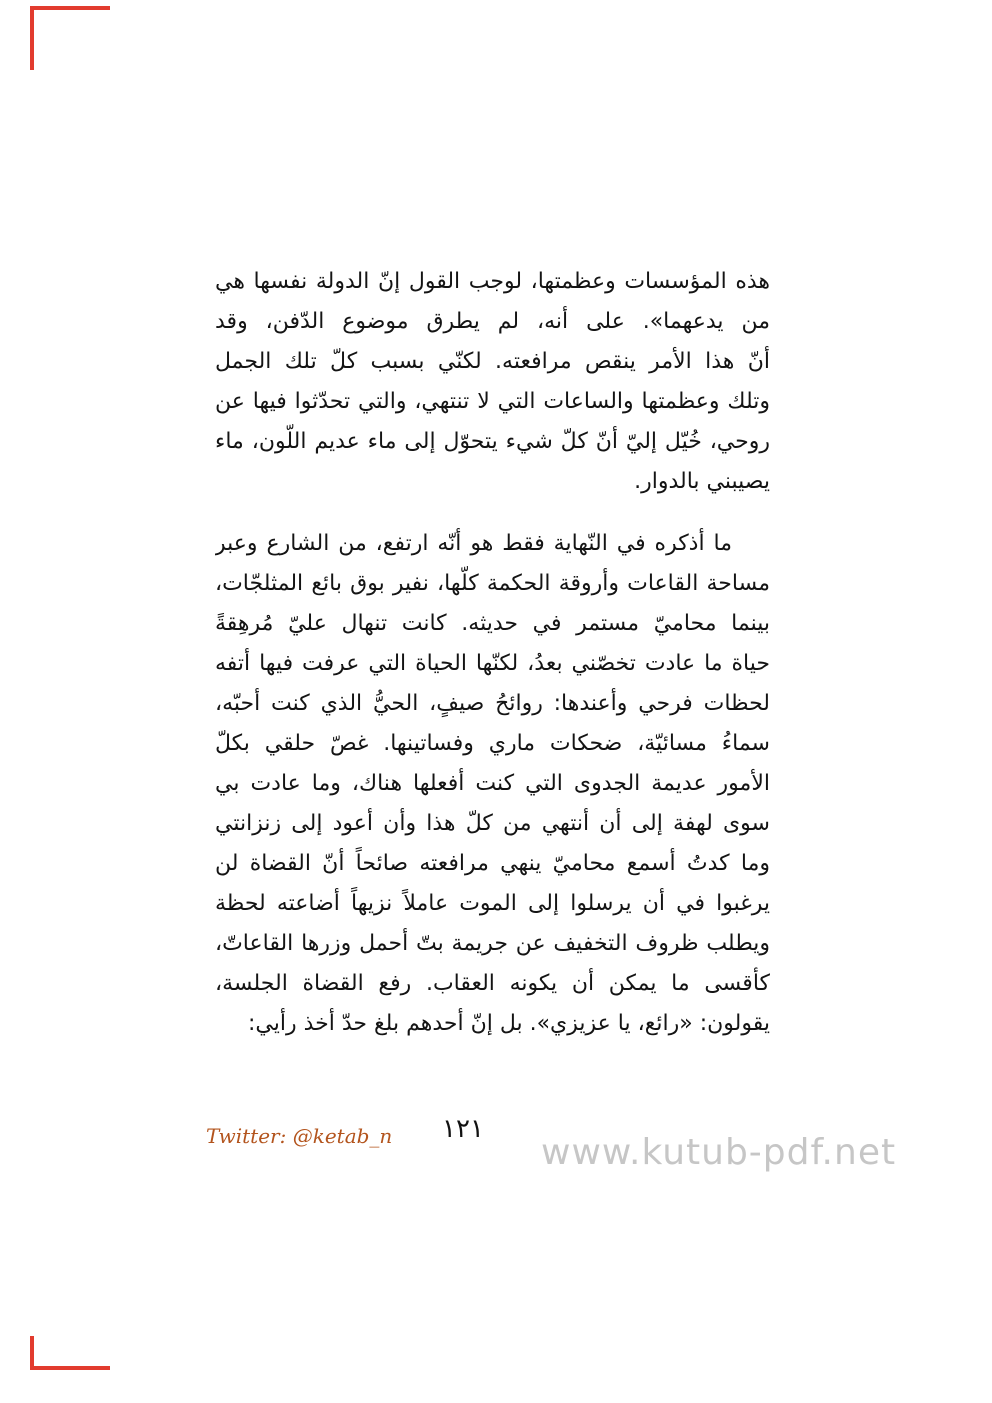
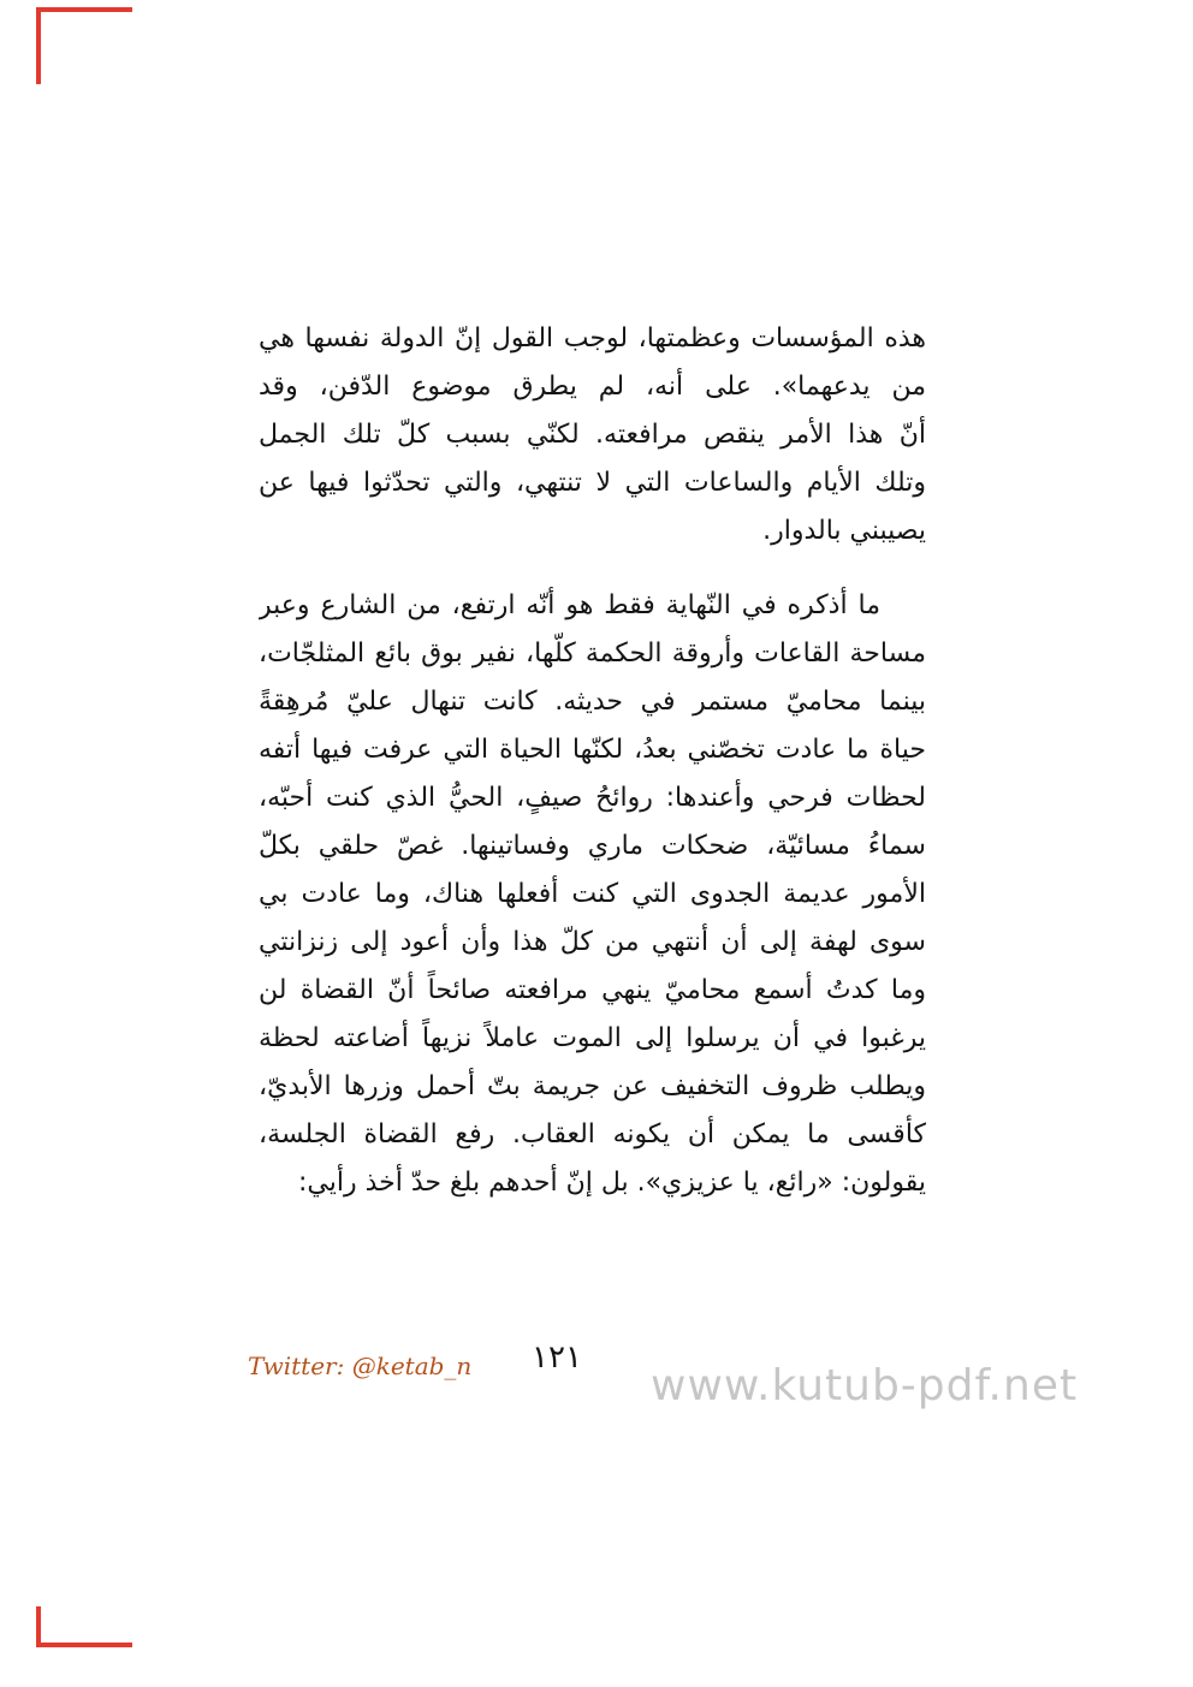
  هذه المؤسسات وعظمتها، لوجب القول إنّ الدولة نفسها هي
  من يدعهما». على أنه، لم يطرق موضوع الدّفن، وقد
  أنّ هذا الأمر ينقص مرافعته. لكنّي بسبب كلّ تلك الجمل
- وتلك وعظمتها والساعات التي لا تنتهي، والتي تحدّثوا فيها عن
+ وتلك الأيام والساعات التي لا تنتهي، والتي تحدّثوا فيها عن
- روحي، خُيّل إليّ أنّ كلّ شيء يتحوّل إلى ماء عديم اللّون، ماء
  يصيبني بالدوار.
  ما أذكره في النّهاية فقط هو أنّه ارتفع، من الشارع وعبر
  مساحة القاعات وأروقة الحكمة كلّها، نفير بوق بائع المثلجّات،
  بينما محاميّ مستمر في حديثه. كانت تنهال عليّ مُرهِقةً
  حياة ما عادت تخصّني بعدُ، لكنّها الحياة التي عرفت فيها أتفه
  لحظات فرحي وأعندها: روائحُ صيفٍ، الحيُّ الذي كنت أحبّه،
  سماءُ مسائيّة، ضحكات ماري وفساتينها. غصّ حلقي بكلّ
  الأمور عديمة الجدوى التي كنت أفعلها هناك، وما عادت بي
  سوى لهفة إلى أن أنتهي من كلّ هذا وأن أعود إلى زنزانتي
  وما كدتُ أسمع محاميّ ينهي مرافعته صائحاً أنّ القضاة لن
  يرغبوا في أن يرسلوا إلى الموت عاملاً نزيهاً أضاعته لحظة
- ويطلب ظروف التخفيف عن جريمة بتّ أحمل وزرها القاعاتّ،
+ ويطلب ظروف التخفيف عن جريمة بتّ أحمل وزرها الأبديّ،
  كأقسى ما يمكن أن يكونه العقاب. رفع القضاة الجلسة،
  يقولون: «رائع، يا عزيزي». بل إنّ أحدهم بلغ حدّ أخذ رأيي:
  Twitter: @ketab_n
  ١٢١
  www.kutub-pdf.net
